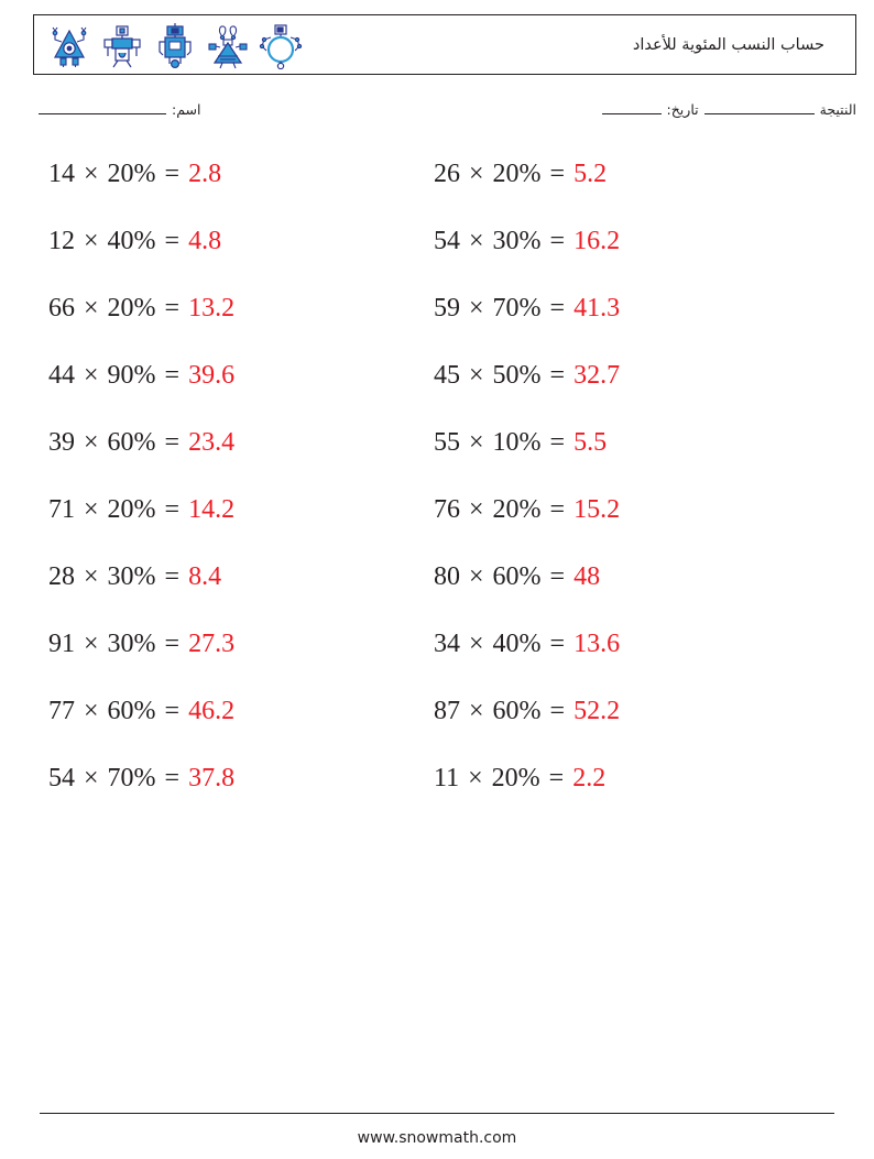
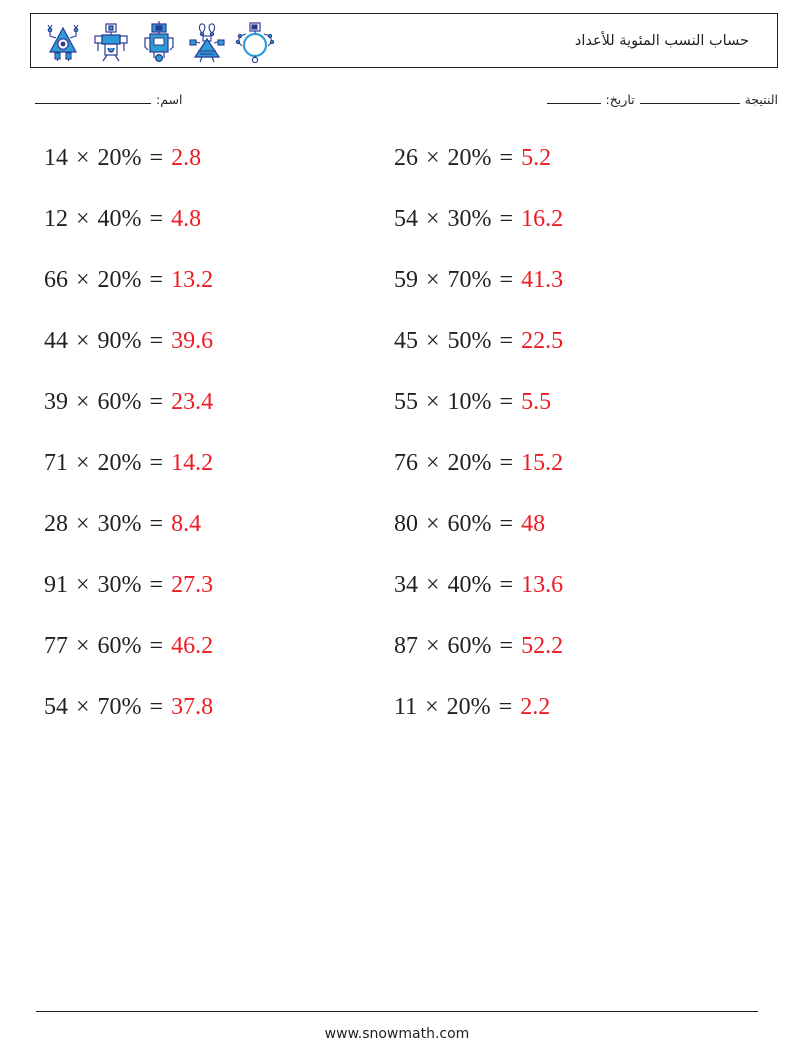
  حساب النسب المئوية للأعداد
  اسم:
  النتيجة
  تاريخ:
  14 × 20% = 2.8
  26 × 20% = 5.2
  12 × 40% = 4.8
  54 × 30% = 16.2
  66 × 20% = 13.2
  59 × 70% = 41.3
  44 × 90% = 39.6
- 45 × 50% = 32.7
+ 45 × 50% = 22.5
  39 × 60% = 23.4
  55 × 10% = 5.5
  71 × 20% = 14.2
  76 × 20% = 15.2
  28 × 30% = 8.4
  80 × 60% = 48
  91 × 30% = 27.3
  34 × 40% = 13.6
  77 × 60% = 46.2
  87 × 60% = 52.2
  54 × 70% = 37.8
  11 × 20% = 2.2
  www.snowmath.com
